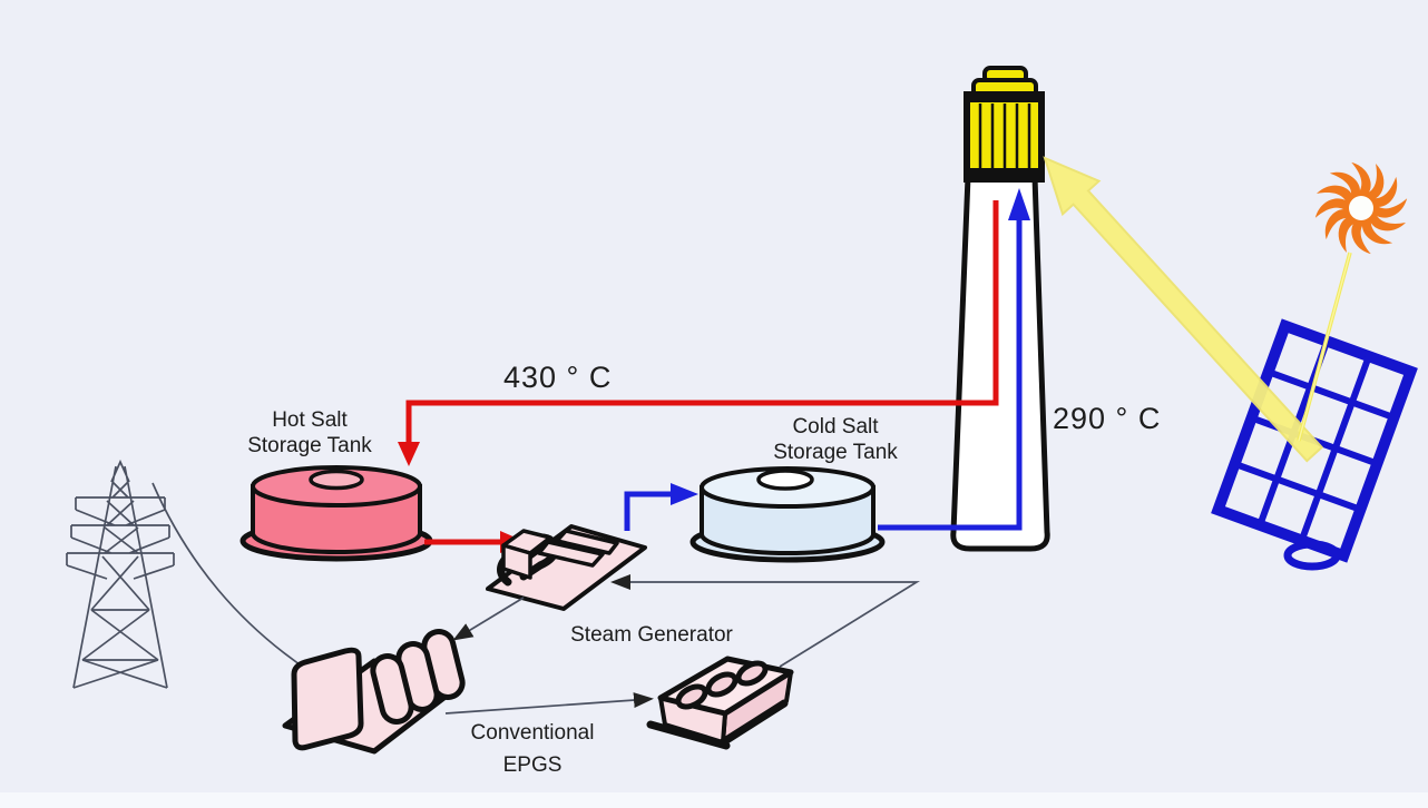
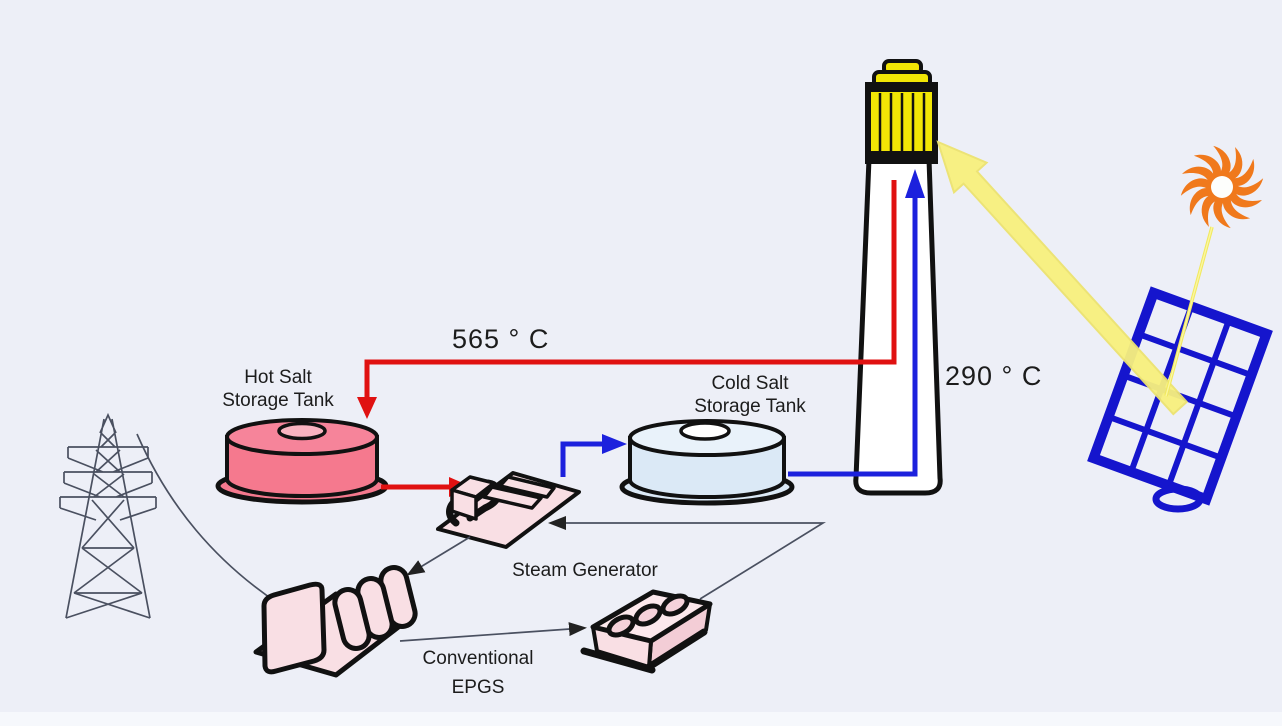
  Hot Salt
  Storage Tank
  Cold Salt
  Storage Tank
  Steam Generator
  Conventional
  EPGS
- 430 ° C
+ 565 ° C
  290 ° C
